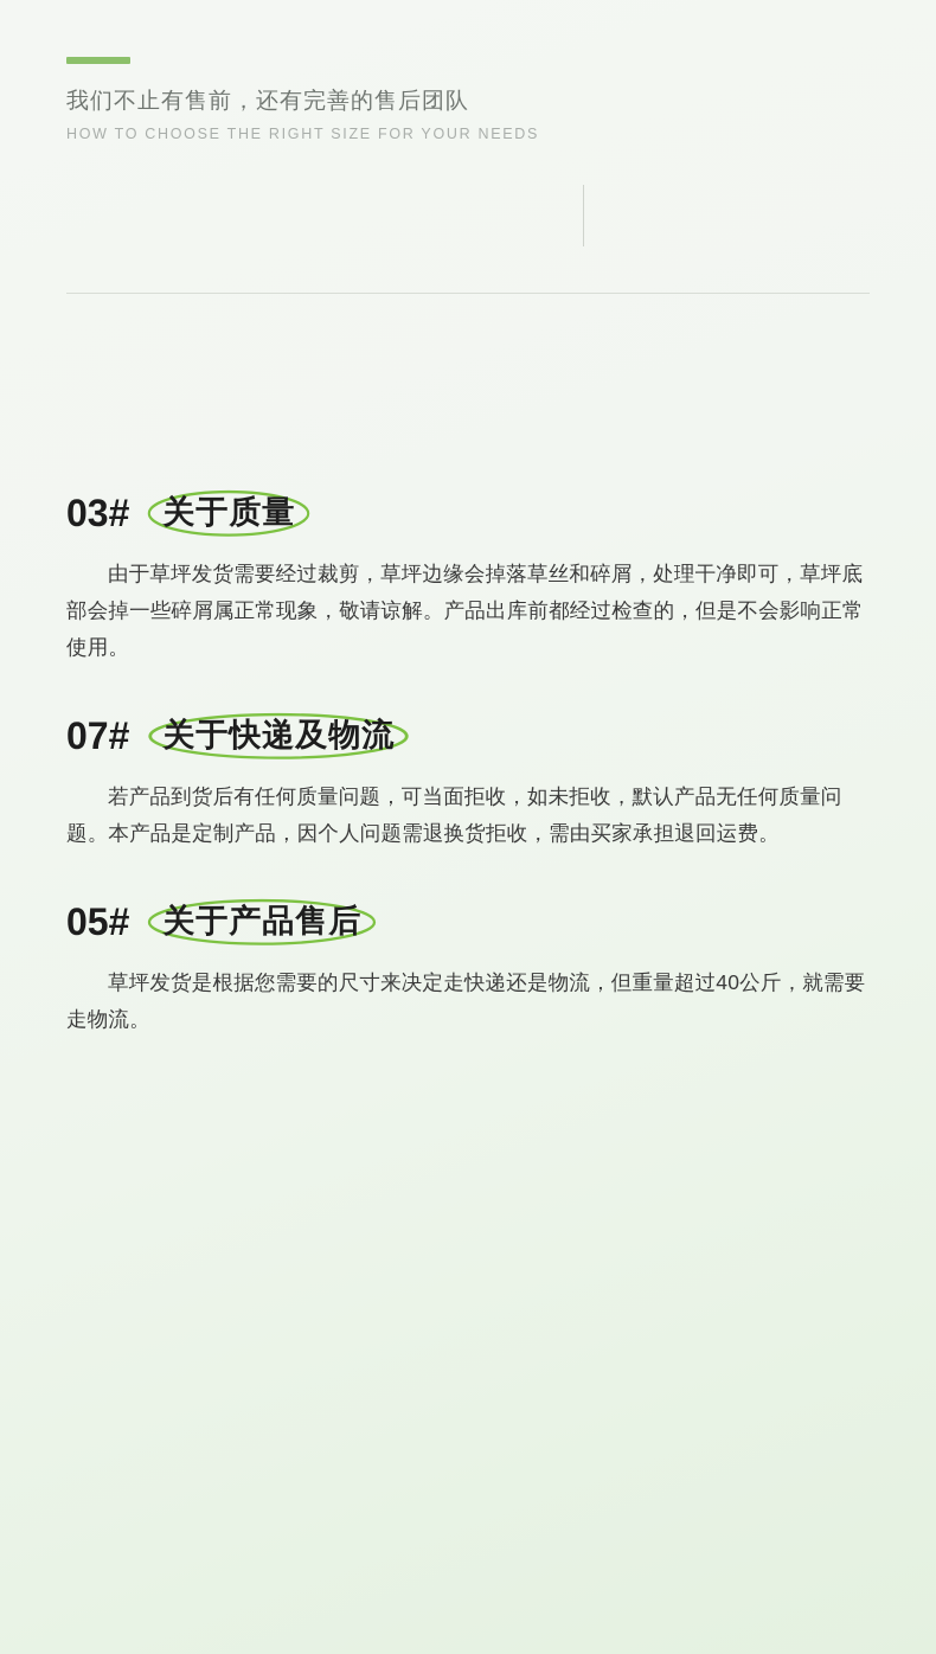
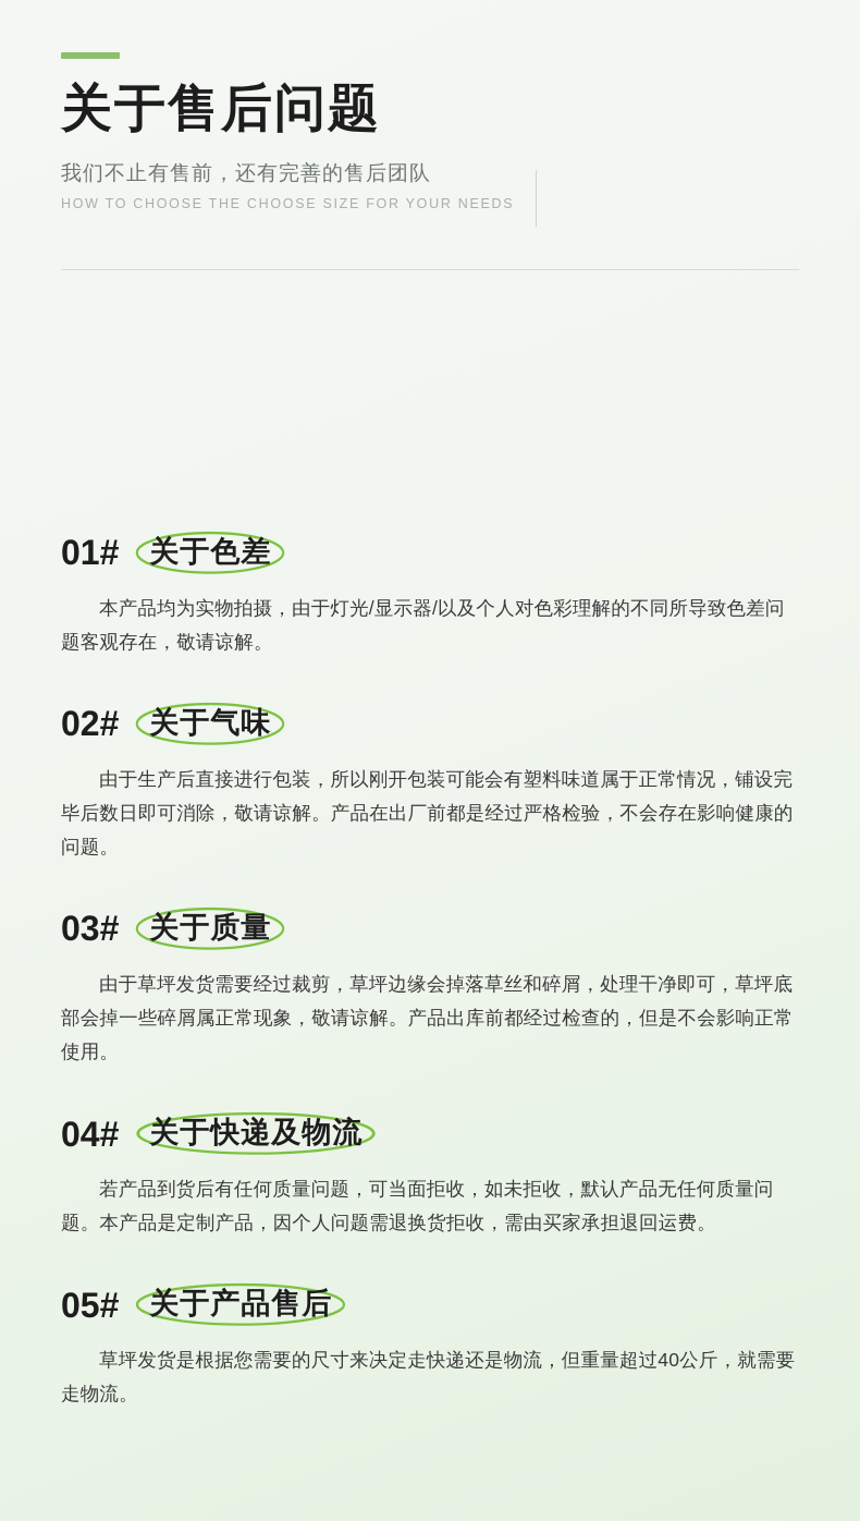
+ 关于售后问题
  我们不止有售前，还有完善的售后团队
- HOW TO CHOOSE THE RIGHT SIZE FOR YOUR NEEDS
+ HOW TO CHOOSE THE CHOOSE SIZE FOR YOUR NEEDS
+ 01#
+ 关于色差
+ 本产品均为实物拍摄，由于灯光/显示器/以及个人对色彩理解的不同所导致色差问题客观存在，敬请谅解。
+ 02#
+ 关于气味
+ 由于生产后直接进行包装，所以刚开包装可能会有塑料味道属于正常情况，铺设完毕后数日即可消除，敬请谅解。产品在出厂前都是经过严格检验，不会存在影响健康的问题。
  03#
  关于质量
  由于草坪发货需要经过裁剪，草坪边缘会掉落草丝和碎屑，处理干净即可，草坪底部会掉一些碎屑属正常现象，敬请谅解。产品出库前都经过检查的，但是不会影响正常使用。
- 07#
+ 04#
  关于快递及物流
  若产品到货后有任何质量问题，可当面拒收，如未拒收，默认产品无任何质量问题。本产品是定制产品，因个人问题需退换货拒收，需由买家承担退回运费。
  05#
  关于产品售后
  草坪发货是根据您需要的尺寸来决定走快递还是物流，但重量超过40公斤，就需要走物流。
